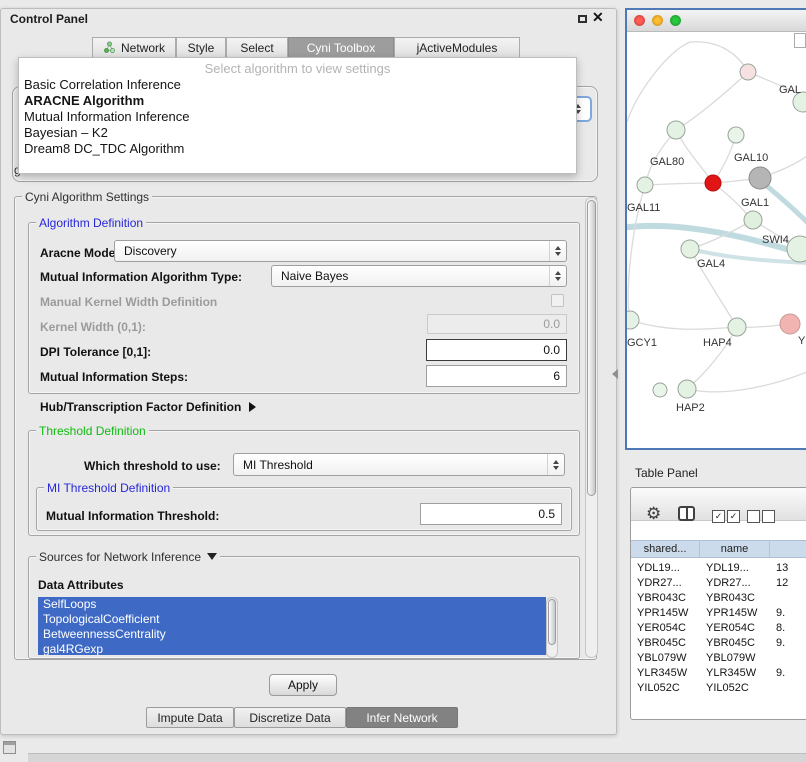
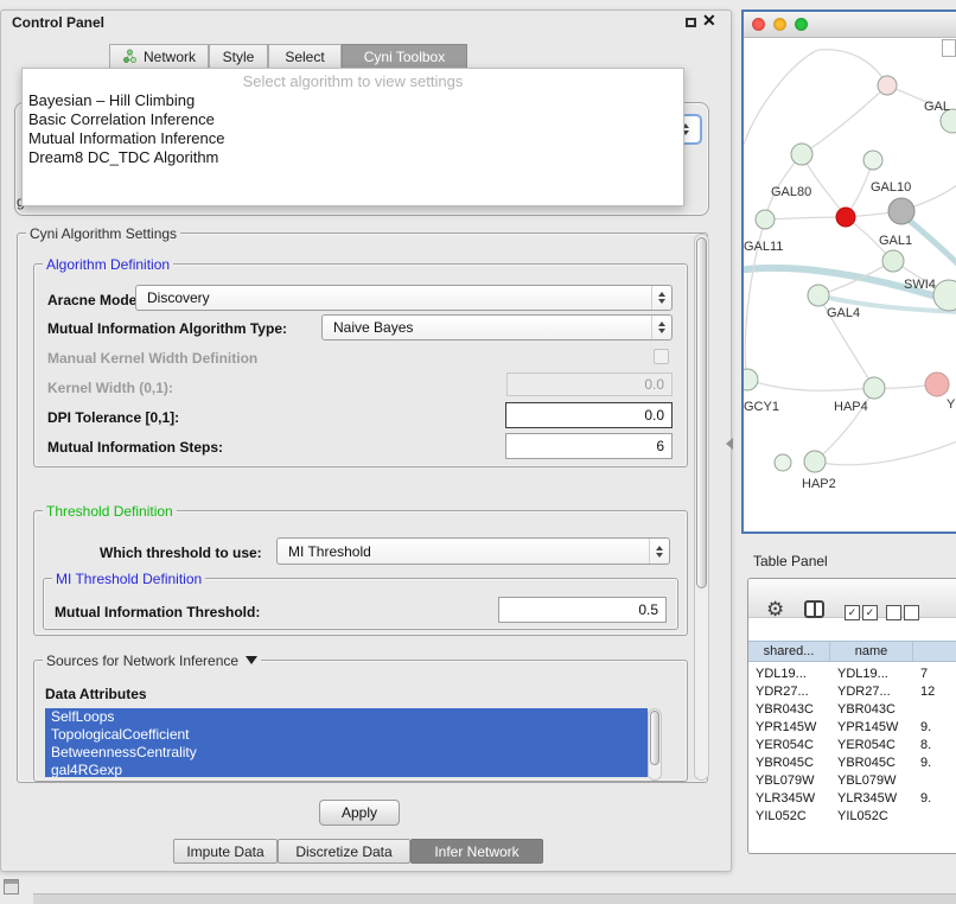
  Control Panel
  ✕
  Network
  Style
  Select
  Cyni Toolbox
- jActiveModules
  Select algorithm to view settings
+ Bayesian – Hill Climbing
  Basic Correlation Inference
- ARACNE Algorithm
  Mutual Information Inference
- Bayesian – K2
  Dream8 DC_TDC Algorithm
  Cyni Algorithm Settings
  Algorithm Definition
  Aracne Mode
  Discovery
  Mutual Information Algorithm Type:
  Naive Bayes
  Manual Kernel Width Definition
  Kernel Width (0,1):
  0.0
  DPI Tolerance [0,1]:
  0.0
  Mutual Information Steps:
  6
- Hub/Transcription Factor Definition
  Threshold Definition
  Which threshold to use:
  MI Threshold
  MI Threshold Definition
  Mutual Information Threshold:
  0.5
  Sources for Network Inference
  Data Attributes
  SelfLoops
  TopologicalCoefficient
  BetweennessCentrality
  gal4RGexp
  Apply
  Impute Data
  Discretize Data
  Infer Network
  GAL
  GAL80
  GAL10
  GAL11
  GAL1
  SWI4
  GAL4
  GCY1
  HAP4
  Y
  HAP2
  Table Panel
  ⚙
  ✓
  ✓
  shared...
  name
  YDL19...
  YDL19...
- 13
+ 7
  YDR27...
  YDR27...
  12
  YBR043C
  YBR043C
  YPR145W
  YPR145W
  9.
  YER054C
  YER054C
  8.
  YBR045C
  YBR045C
  9.
  YBL079W
  YBL079W
  YLR345W
  YLR345W
  9.
  YIL052C
  YIL052C
